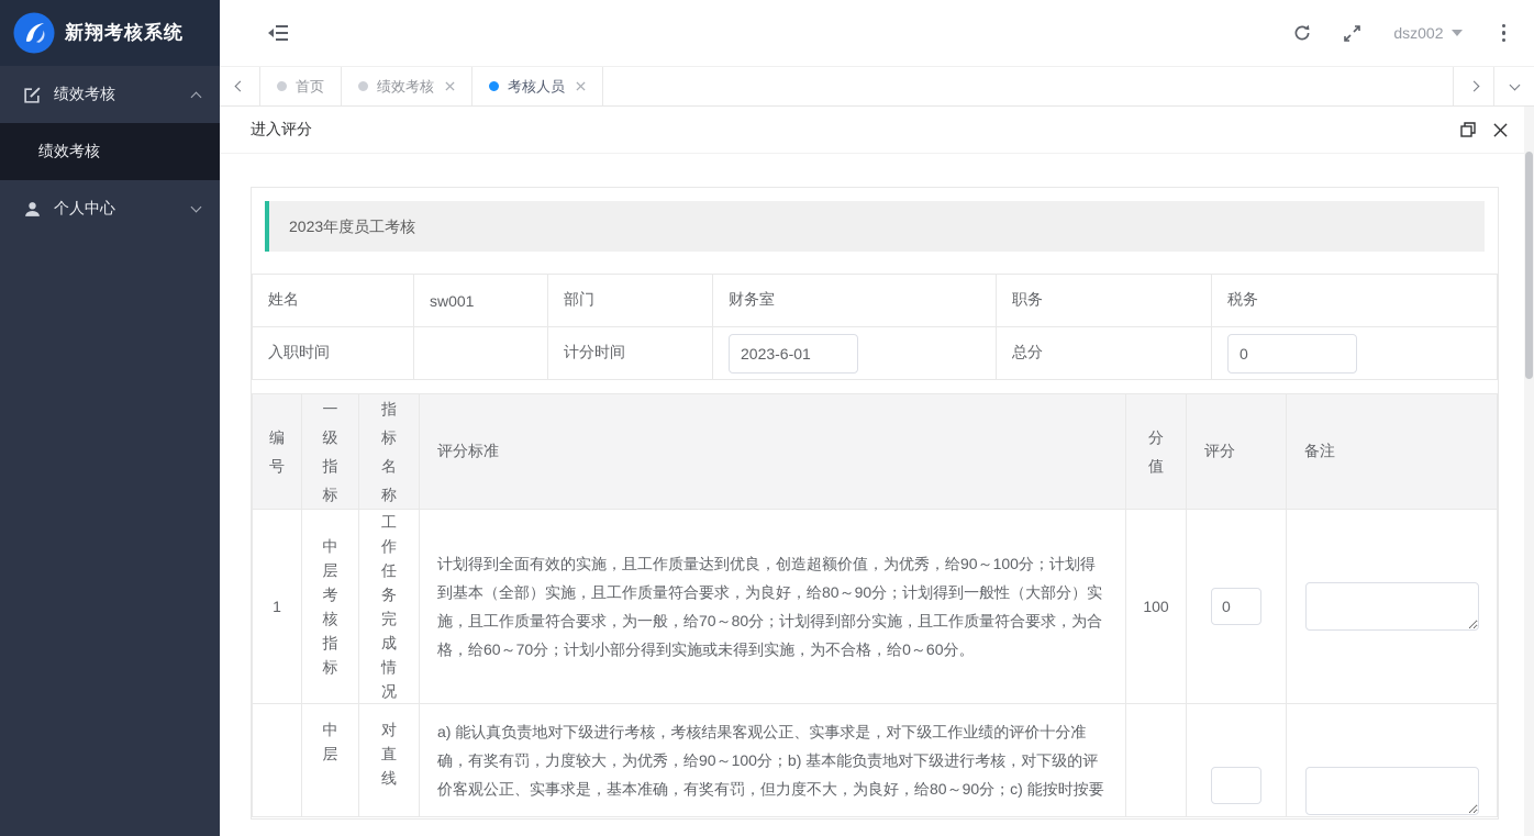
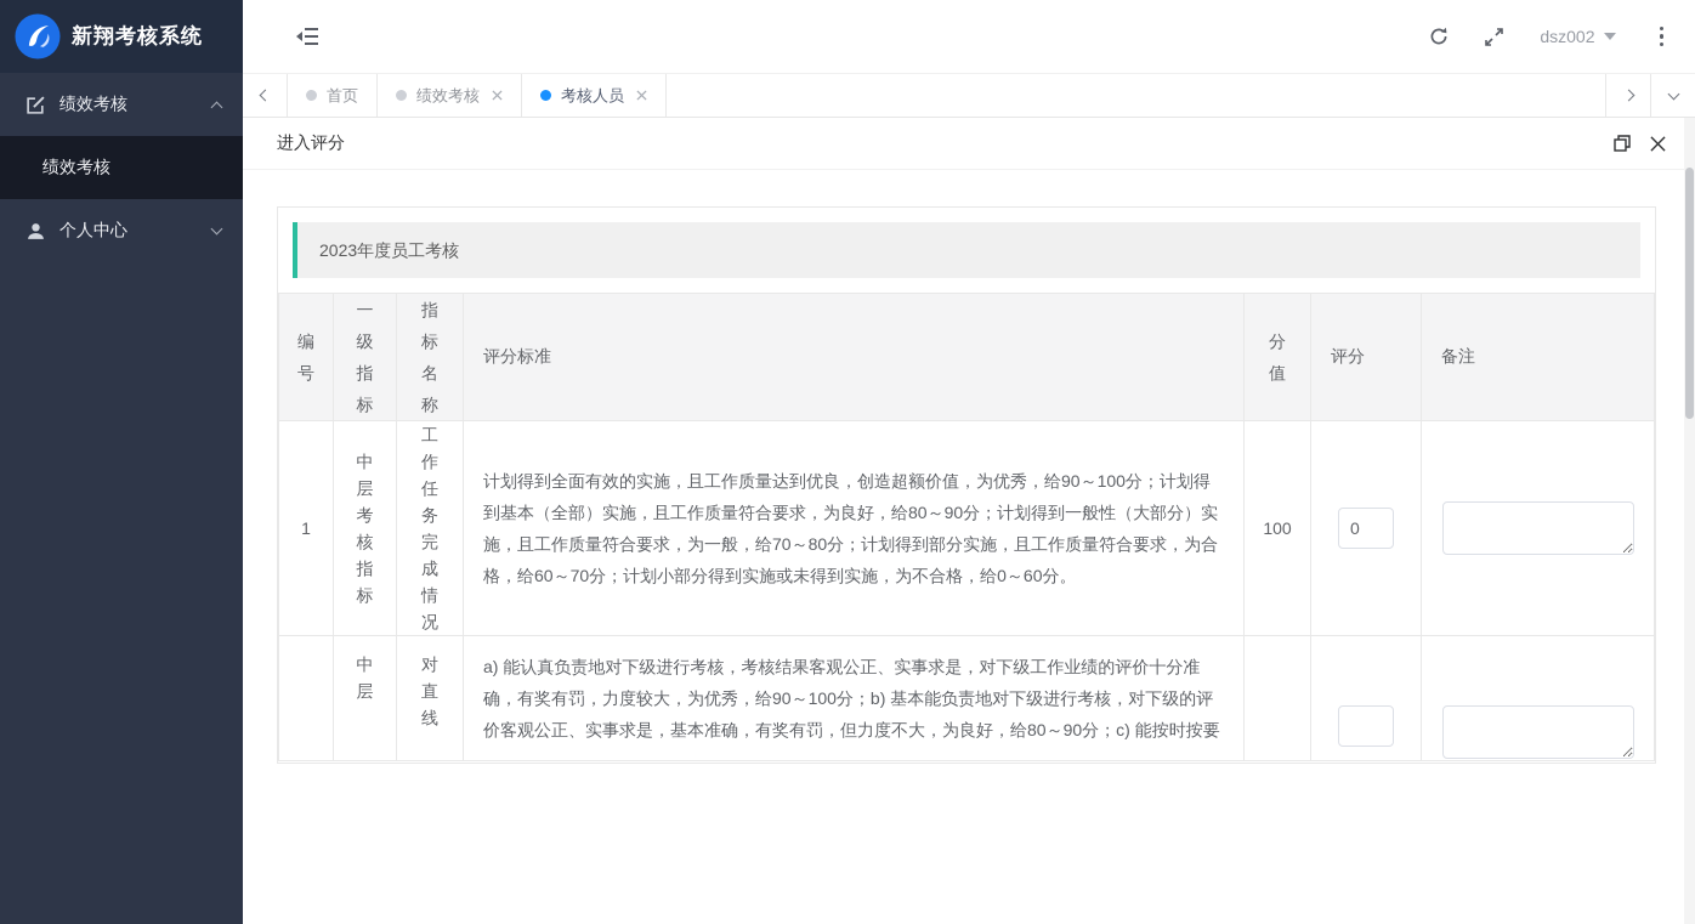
  新翔考核系统
  绩效考核
  绩效考核
  个人中心
  dsz002
  首页
  绩效考核
  考核人员
  进入评分
  2023年度员工考核
- 姓名	sw001	部门	财务室	职务	税务
- 入职时间		计分时间	2023-6-01	总分	0
  编号	一级指标	指标名称	评分标准	分值	评分	备注
  1	中层考核指标	工作任务完成情况	计划得到全面有效的实施，且工作质量达到优良，创造超额价值，为优秀，给90～100分；计划得到基本（全部）实施，且工作质量符合要求，为良好，给80～90分；计划得到一般性（大部分）实施，且工作质量符合要求，为一般，给70～80分；计划得到部分实施，且工作质量符合要求，为合格，给60～70分；计划小部分得到实施或未得到实施，为不合格，给0～60分。	100	0
  	中层	对直线	a) 能认真负责地对下级进行考核，考核结果客观公正、实事求是，对下级工作业绩的评价十分准确，有奖有罚，力度较大，为优秀，给90～100分；b) 基本能负责地对下级进行考核，对下级的评价客观公正、实事求是，基本准确，有奖有罚，但力度不大，为良好，给80～90分；c) 能按时按要
